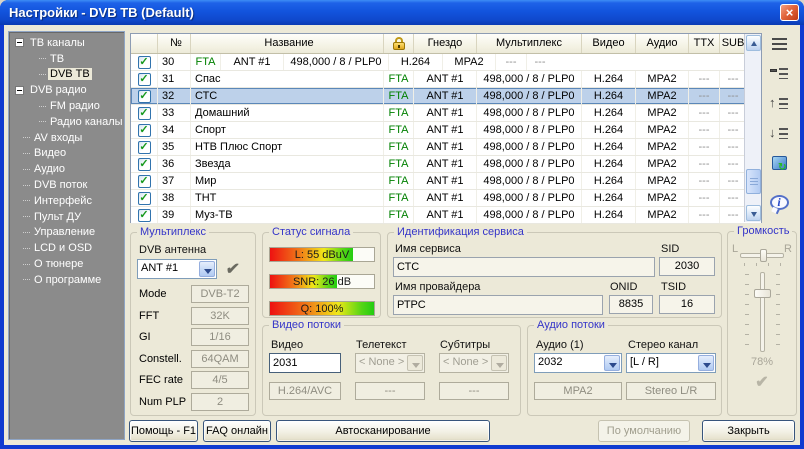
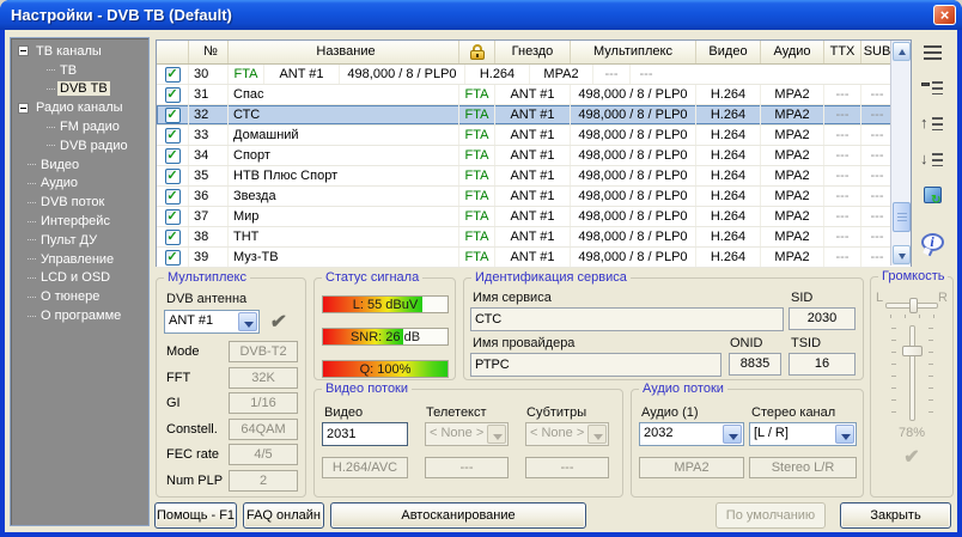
  Настройки - DVB ТВ (Default)
  ×
  ТВ каналы
  ТВ
  DVB ТВ
- DVB радио
+ Радио каналы
  FM радио
- Радио каналы
+ DVB радио
- AV входы
  Видео
  Аудио
  DVB поток
  Интерфейс
  Пульт ДУ
  Управление
  LCD и OSD
  О тюнере
  О программе
  №
  Название
  Гнездо
  Мультиплекс
  Видео
  Аудио
  TTX
  SUB
  ✓
  30
  FTA
  ANT #1
  498,000 / 8 / PLP0
  H.264
  MPA2
  ---
  ---
  ✓
  31
  Спас
  FTA
  ANT #1
  498,000 / 8 / PLP0
  H.264
  MPA2
  ---
  ---
  ✓
  32
  СТС
  FTA
  ANT #1
  498,000 / 8 / PLP0
  H.264
  MPA2
  ---
  ---
  ✓
  33
  Домашний
  FTA
  ANT #1
  498,000 / 8 / PLP0
  H.264
  MPA2
  ---
  ---
  ✓
  34
  Спорт
  FTA
  ANT #1
  498,000 / 8 / PLP0
  H.264
  MPA2
  ---
  ---
  ✓
  35
  НТВ Плюс Спорт
  FTA
  ANT #1
  498,000 / 8 / PLP0
  H.264
  MPA2
  ---
  ---
  ✓
  36
  Звезда
  FTA
  ANT #1
  498,000 / 8 / PLP0
  H.264
  MPA2
  ---
  ---
  ✓
  37
  Мир
  FTA
  ANT #1
  498,000 / 8 / PLP0
  H.264
  MPA2
  ---
  ---
  ✓
  38
  ТНТ
  FTA
  ANT #1
  498,000 / 8 / PLP0
  H.264
  MPA2
  ---
  ---
  ✓
  39
  Муз-ТВ
  FTA
  ANT #1
  498,000 / 8 / PLP0
  H.264
  MPA2
  ---
  ---
  ↑
  ↓
  Мультиплекс
  DVB антенна
  ANT #1
  Mode
  DVB-T2
  FFT
  32K
  GI
  1/16
  Constell.
  64QAM
  FEC rate
  4/5
  Num PLP
  2
  Статус сигнала
  L: 55 dBuV
  SNR: 26 dB
  Q: 100%
  Идентификация сервиса
  Имя сервиса
  SID
  СТС
  2030
  Имя провайдера
  ONID
  TSID
  РТРС
  8835
  16
  Видео потоки
  Видео
  Телетекст
  Субтитры
  2031
  < None >
  < None >
  H.264/AVC
  ---
  ---
  Аудио потоки
  Аудио (1)
  Стерео канал
  2032
  [L / R]
  MPA2
  Stereo L/R
  Громкость
  L
  R
  78%
  Помощь - F1
  FAQ онлайн
  Автосканирование
  По умолчанию
  Закрыть
